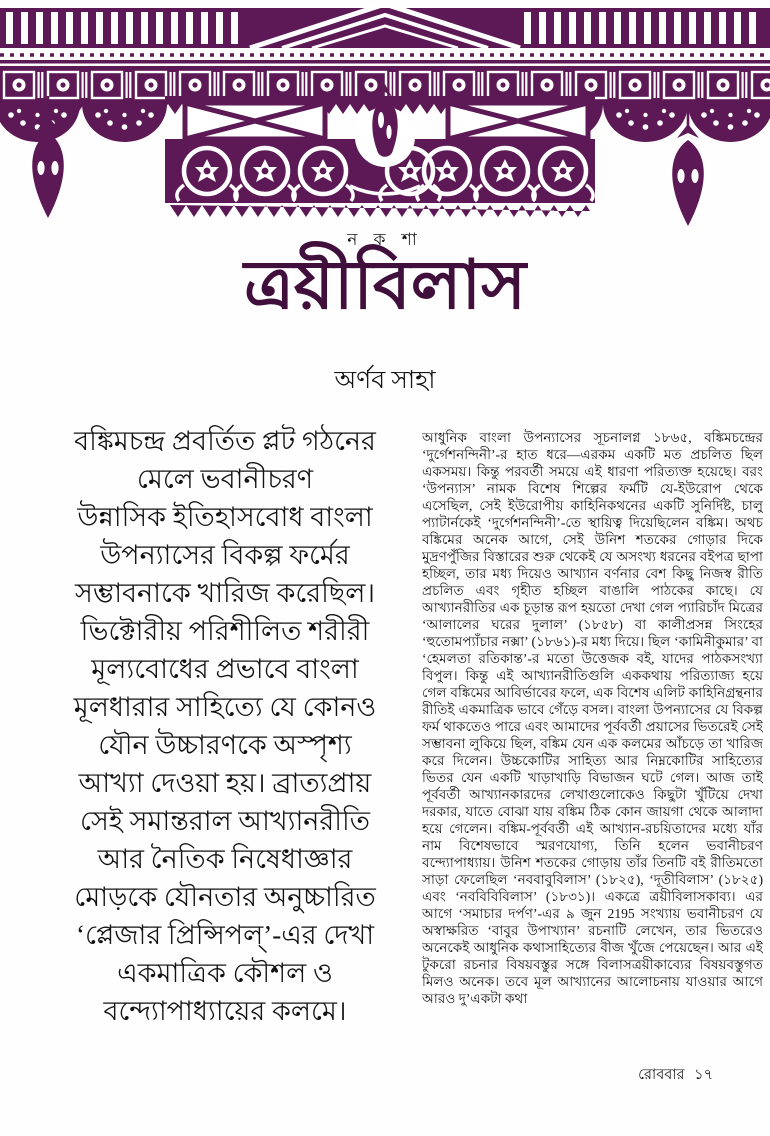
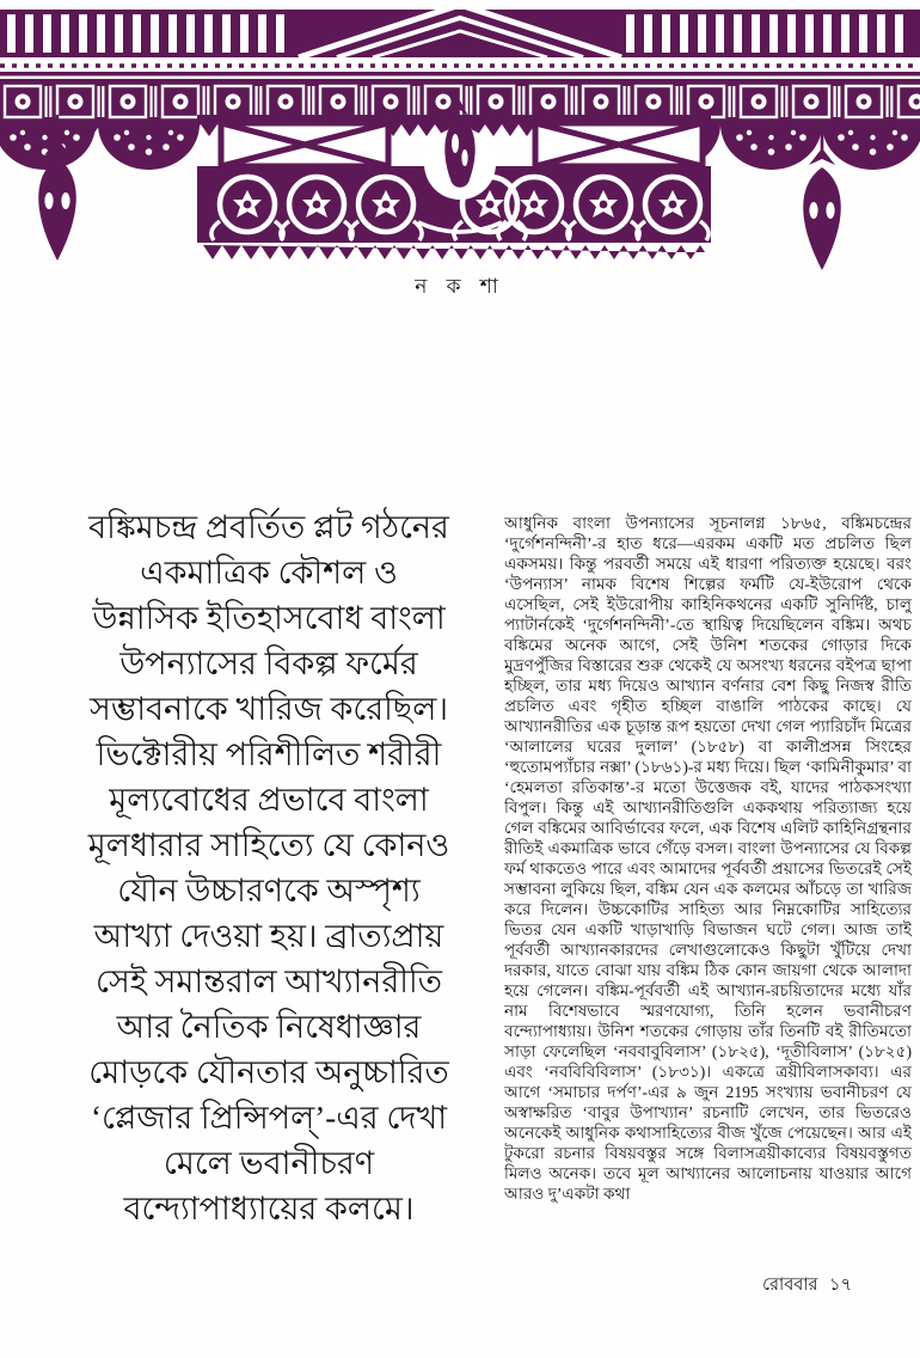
  ন ক শা
- ত্রয়ীবিলাস
- অর্ণব সাহা
  বঙ্কিমচন্দ্র প্রবর্তিত প্লট গঠনের
- মেলে ভবানীচরণ
+ একমাত্রিক কৌশল ও
  উন্নাসিক ইতিহাসবোধ বাংলা
  উপন্যাসের বিকল্প ফর্মের
  সম্ভাবনাকে খারিজ করেছিল।
  ভিক্টোরীয় পরিশীলিত শরীরী
  মূল্যবোধের প্রভাবে বাংলা
  মূলধারার সাহিত্যে যে কোনও
  যৌন উচ্চারণকে অস্পৃশ্য
  আখ্যা দেওয়া হয়। ব্রাত্যপ্রায়
  সেই সমান্তরাল আখ্যানরীতি
  আর নৈতিক নিষেধাজ্ঞার
  মোড়কে যৌনতার অনুচ্চারিত
  ‘প্লেজার প্রিন্সিপল্‌’-এর দেখা
- একমাত্রিক কৌশল ও
+ মেলে ভবানীচরণ
  বন্দ্যোপাধ্যায়ের কলমে।
  আধুনিক বাংলা উপন্যাসের সূচনালগ্ন ১৮৬৫, বঙ্কিমচন্দ্রের ‘দুর্গেশনন্দিনী’-র হাত ধরে—এরকম একটি মত প্রচলিত ছিল একসময়। কিন্তু পরবর্তী সময়ে এই ধারণা পরিত্যক্ত হয়েছে। বরং ‘উপন্যাস’ নামক বিশেষ শিল্পের ফর্মটি যে-ইউরোপ থেকে এসেছিল, সেই ইউরোপীয় কাহিনিকথনের একটি সুনির্দিষ্ট, চালু প্যাটার্নকেই ‘দুর্গেশনন্দিনী’-তে স্থায়িত্ব দিয়েছিলেন বঙ্কিম। অথচ বঙ্কিমের অনেক আগে, সেই উনিশ শতকের গোড়ার দিকে মুদ্রণপুঁজির বিস্তারের শুরু থেকেই যে অসংখ্য ধরনের বইপত্র ছাপা হচ্ছিল, তার মধ্য দিয়েও আখ্যান বর্ণনার বেশ কিছু নিজস্ব রীতি প্রচলিত এবং গৃহীত হচ্ছিল বাঙালি পাঠকের কাছে। যে আখ্যানরীতির এক চূড়ান্ত রূপ হয়তো দেখা গেল প্যারিচাঁদ মিত্রের ‘আলালের ঘরের দুলাল’ (১৮৫৮) বা কালীপ্রসন্ন সিংহের ‘হুতোমপ্যাঁচার নক্সা’ (১৮৬১)-র মধ্য দিয়ে। ছিল ‘কামিনীকুমার’ বা ‘হেমলতা রতিকান্ত’-র মতো উত্তেজক বই, যাদের পাঠকসংখ্যা বিপুল। কিন্তু এই আখ্যানরীতিগুলি এককথায় পরিত্যাজ্য হয়ে গেল বঙ্কিমের আবির্ভাবের ফলে, এক বিশেষ এলিট কাহিনিগ্রন্থনার রীতিই একমাত্রিক ভাবে গেঁড়ে বসল। বাংলা উপন্যাসের যে বিকল্প ফর্ম থাকতেও পারে এবং আমাদের পূর্ববর্তী প্রয়াসের ভিতরেই সেই সম্ভাবনা লুকিয়ে ছিল, বঙ্কিম যেন এক কলমের আঁচড়ে তা খারিজ করে দিলেন। উচ্চকোটির সাহিত্য আর নিম্নকোটির সাহিত্যের ভিতর যেন একটি খাড়াখাড়ি বিভাজন ঘটে গেল। আজ তাই পূর্ববর্তী আখ্যানকারদের লেখাগুলোকেও কিছুটা খুঁটিয়ে দেখা দরকার, যাতে বোঝা যায় বঙ্কিম ঠিক কোন জায়গা থেকে আলাদা হয়ে গেলেন। বঙ্কিম-পূর্ববর্তী এই আখ্যান-রচয়িতাদের মধ্যে যাঁর নাম বিশেষভাবে স্মরণযোগ্য, তিনি হলেন ভবানীচরণ বন্দ্যোপাধ্যায়। উনিশ শতকের গোড়ায় তাঁর তিনটি বই রীতিমতো সাড়া ফেলেছিল ‘নববাবুবিলাস’ (১৮২৫), ‘দূতীবিলাস’ (১৮২৫) এবং ‘নববিবিবিলাস’ (১৮৩১)। একত্রে ত্রয়ীবিলাসকাব্য। এর আগে ‘সমাচার দর্পণ’-এর ৯ জুন 2195 সংখ্যায় ভবানীচরণ যে অস্বাক্ষরিত ‘বাবুর উপাখ্যান’ রচনাটি লেখেন, তার ভিতরেও অনেকেই আধুনিক কথাসাহিত্যের বীজ খুঁজে পেয়েছেন। আর এই টুকরো রচনার বিষয়বস্তুর সঙ্গে বিলাসত্রয়ীকাব্যের বিষয়বস্তুগত মিলও অনেক। তবে মূল আখ্যানের আলোচনায় যাওয়ার আগে আরও দু’একটা কথা
  রোববার ১৭
